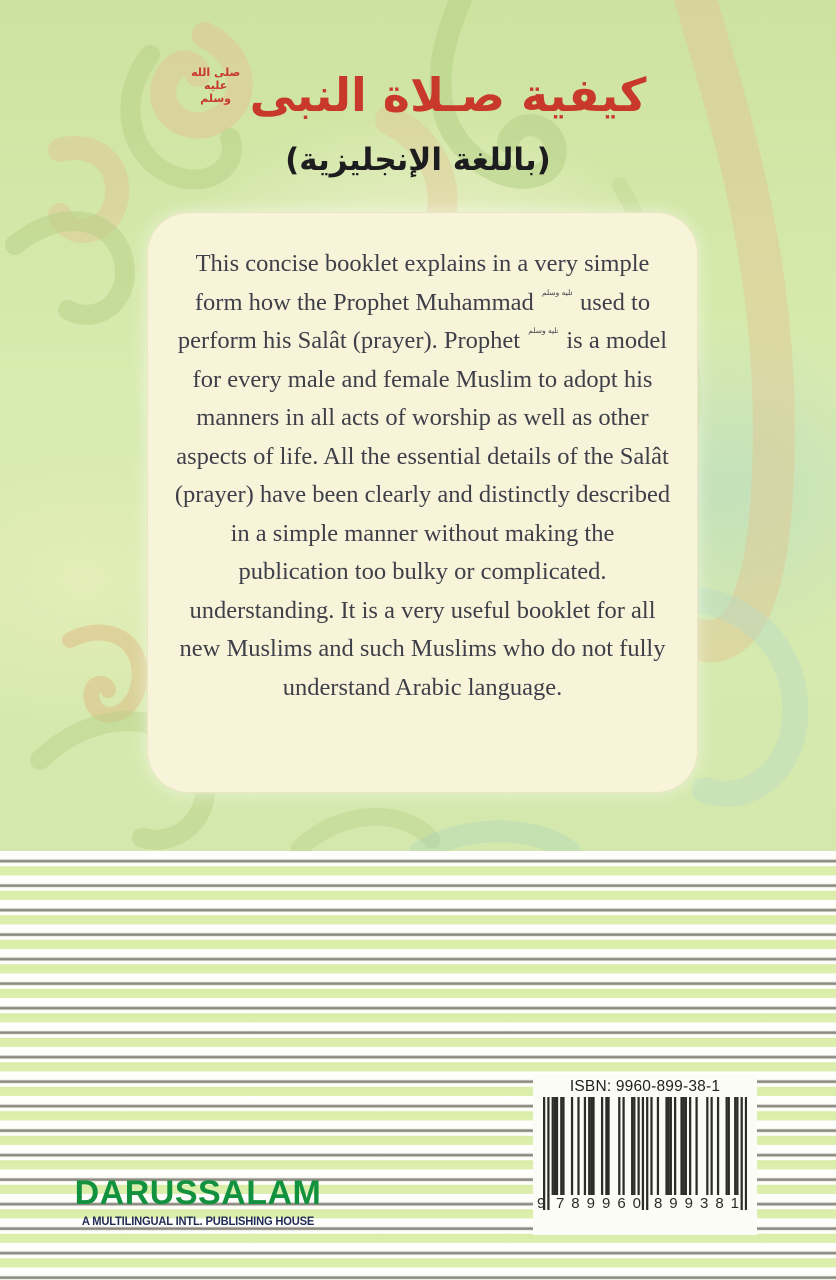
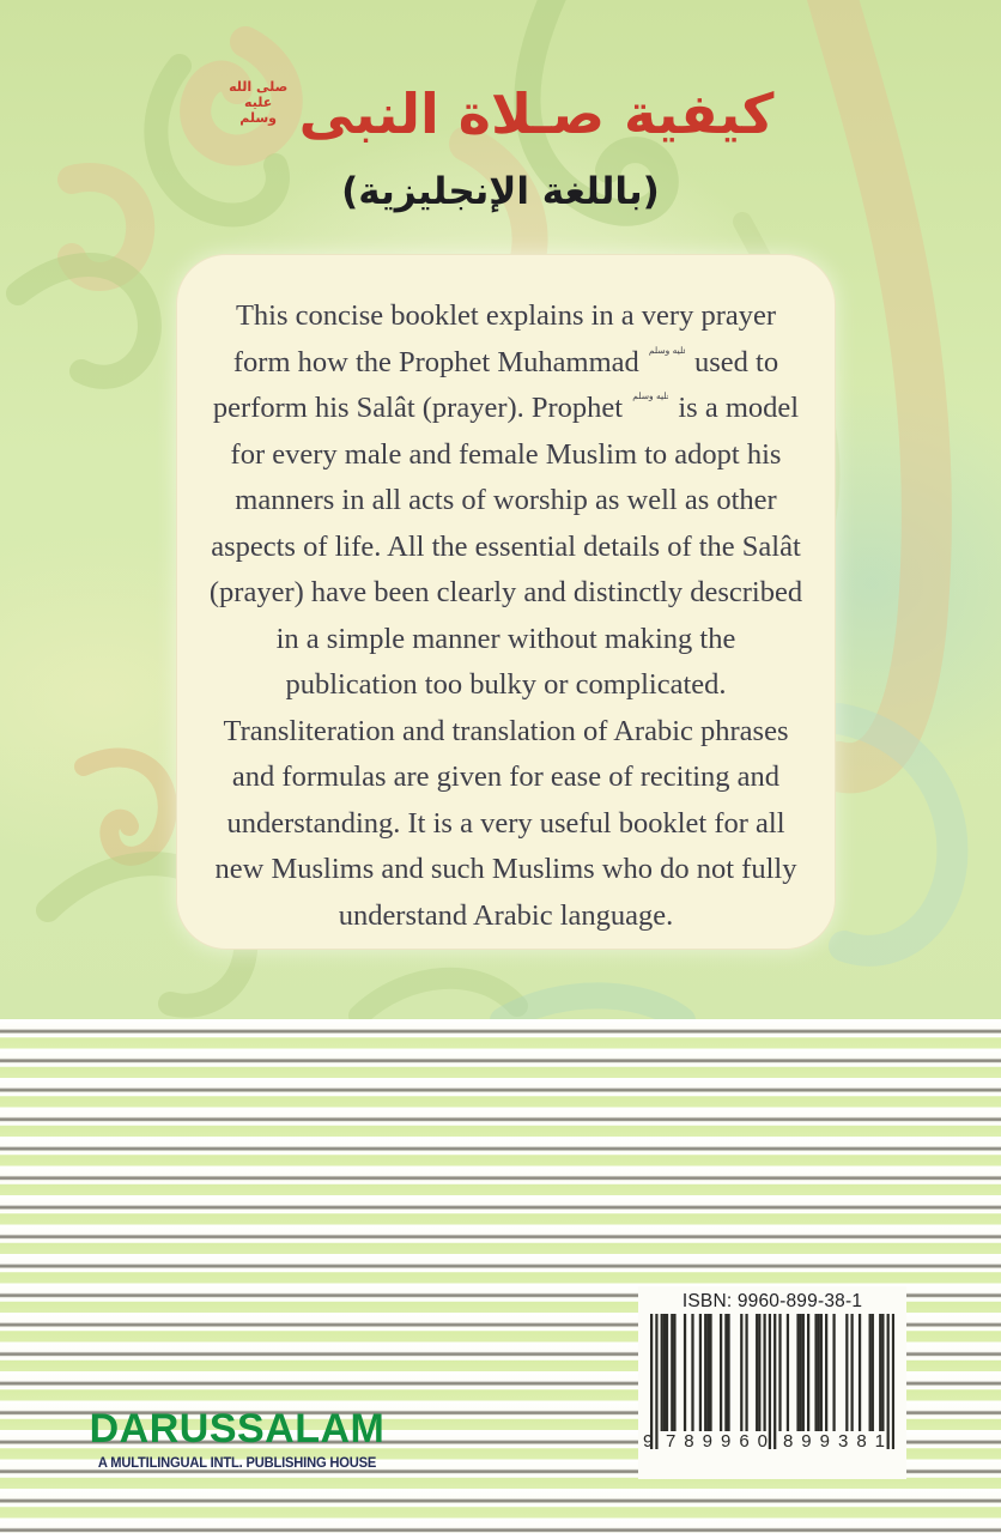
  كيفية صـلاة النبى
  صلى الله عليه وسلم
  (باللغة الإنجليزية)
- This concise booklet explains in a very simple
+ This concise booklet explains in a very prayer
  form how the Prophet Muhammad ليه وسلم used to
  perform his Salât (prayer). Prophet ليه وسلم is a model
  for every male and female Muslim to adopt his
  manners in all acts of worship as well as other
  aspects of life. All the essential details of the Salât
  (prayer) have been clearly and distinctly described
  in a simple manner without making the
  publication too bulky or complicated.
+ Transliteration and translation of Arabic phrases
+ and formulas are given for ease of reciting and
  understanding. It is a very useful booklet for all
  new Muslims and such Muslims who do not fully
  understand Arabic language.
  DARUSSALAM
  A MULTILINGUAL INTL. PUBLISHING HOUSE
  ISBN: 9960-899-38-1
  9
  789960
  899381
